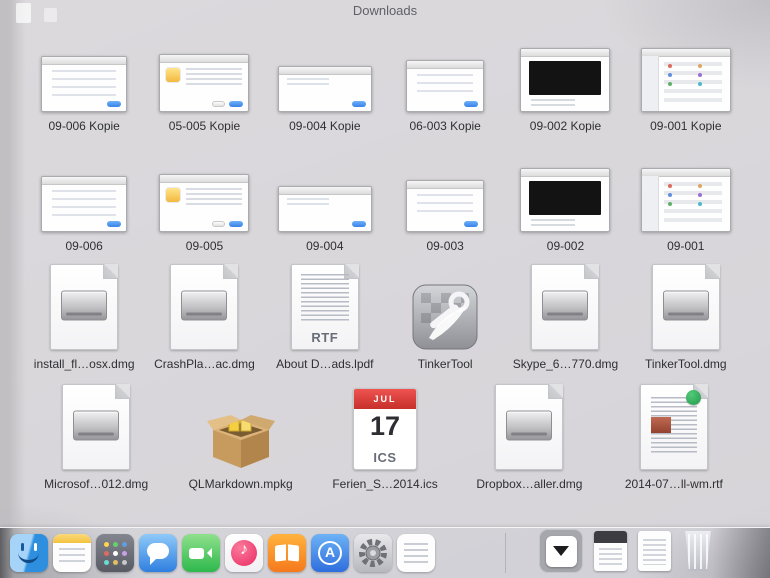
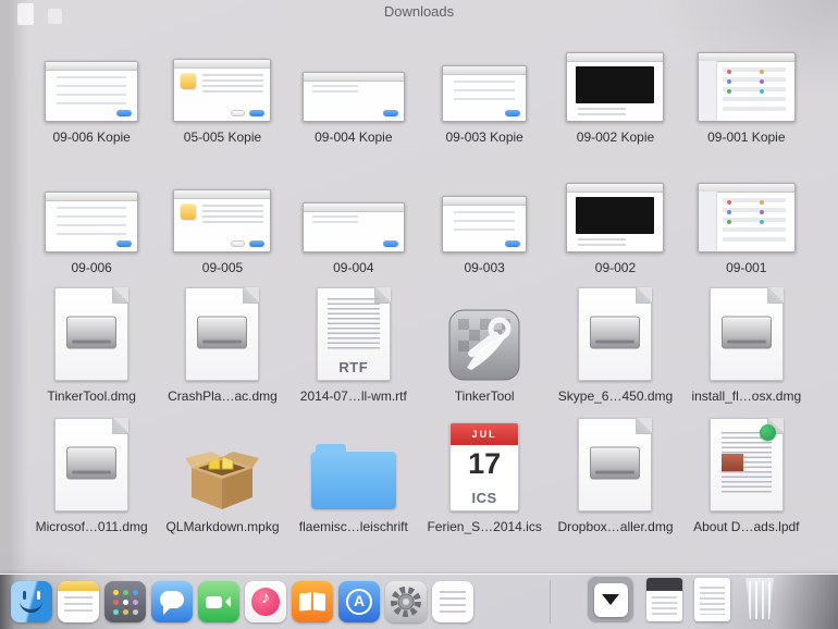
  Downloads
  09-006 Kopie
  05-005 Kopie
  09-004 Kopie
- 06-003 Kopie
+ 09-003 Kopie
  09-002 Kopie
  09-001 Kopie
  09-006
  09-005
  09-004
  09-003
  09-002
  09-001
- install_fl…osx.dmg
+ TinkerTool.dmg
  CrashPla…ac.dmg
  RTF
- About D…ads.lpdf
+ 2014-07…ll-wm.rtf
  TinkerTool
- Skype_6…770.dmg
+ Skype_6…450.dmg
- TinkerTool.dmg
+ install_fl…osx.dmg
- Microsof…012.dmg
+ Microsof…011.dmg
  QLMarkdown.mpkg
+ flaemisc…leischrift
  JUL
  17
  ICS
  Ferien_S…2014.ics
  Dropbox…aller.dmg
- 2014-07…ll-wm.rtf
+ About D…ads.lpdf
